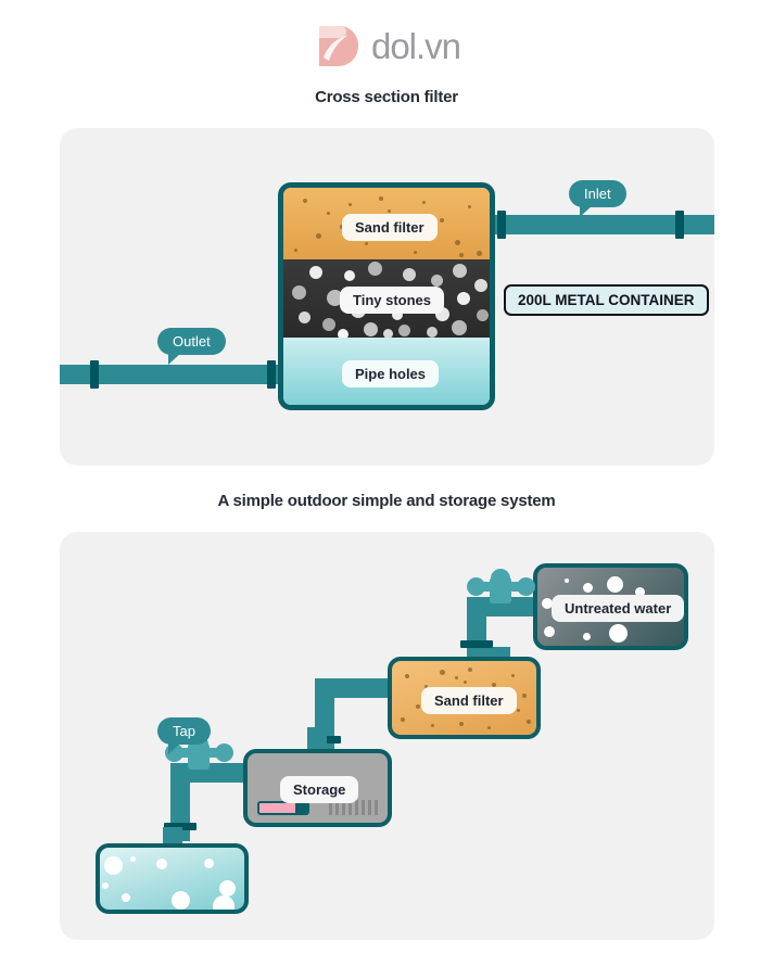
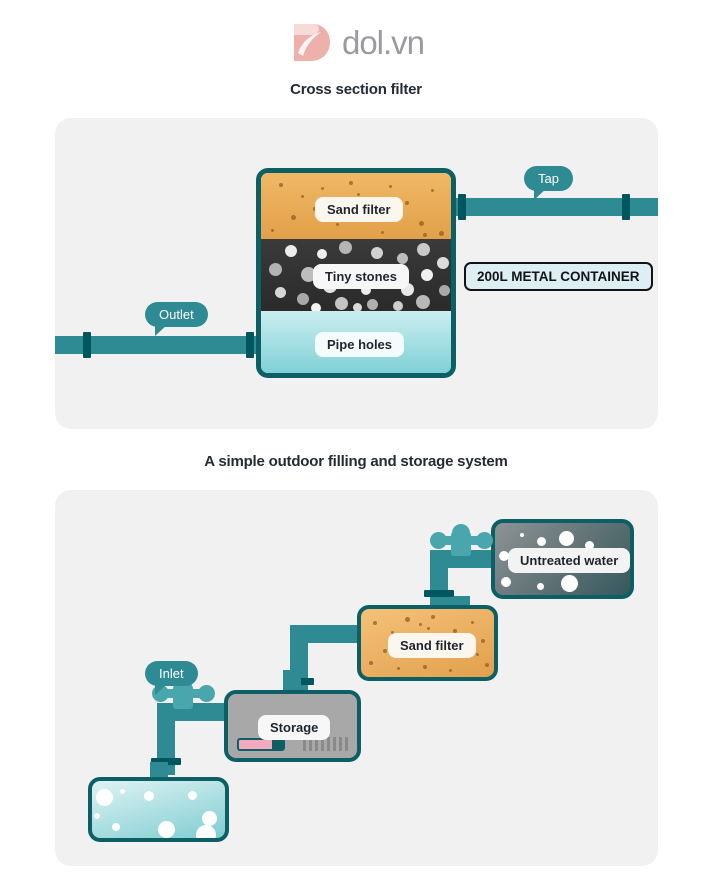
  dol.vn
  Cross section filter
- Inlet
+ Tap
  Outlet
  Sand filter
  Tiny stones
  Pipe holes
  200L METAL CONTAINER
- A simple outdoor simple and storage system
+ A simple outdoor filling and storage system
- Tap
+ Inlet
  Untreated water
  Sand filter
  Storage
